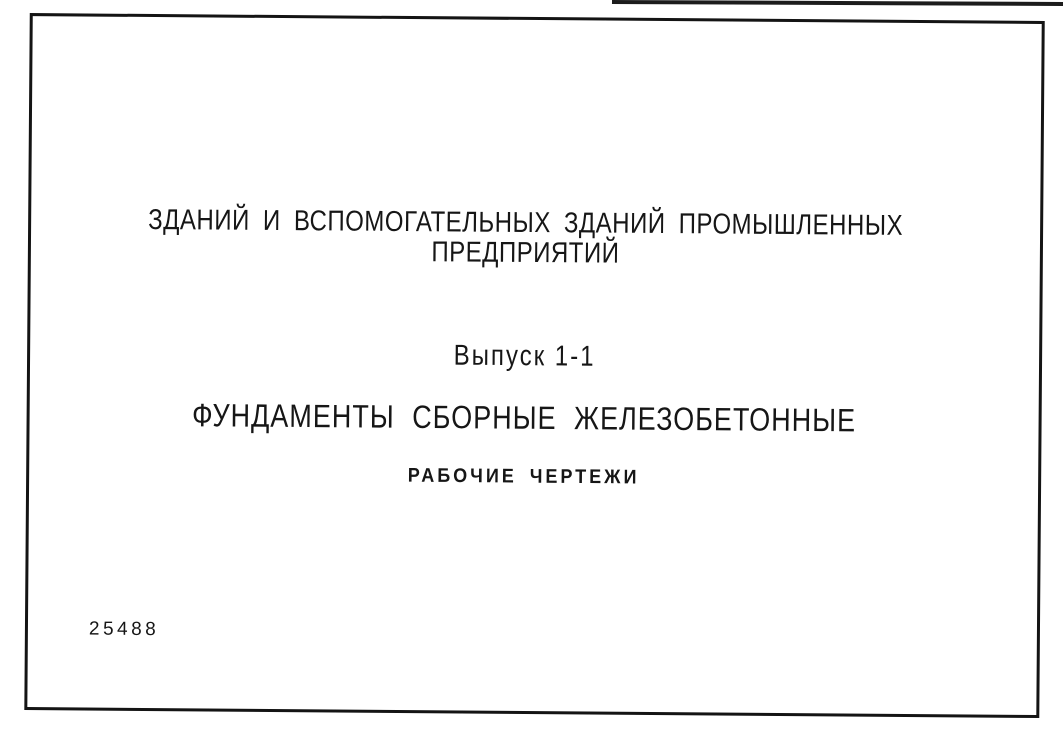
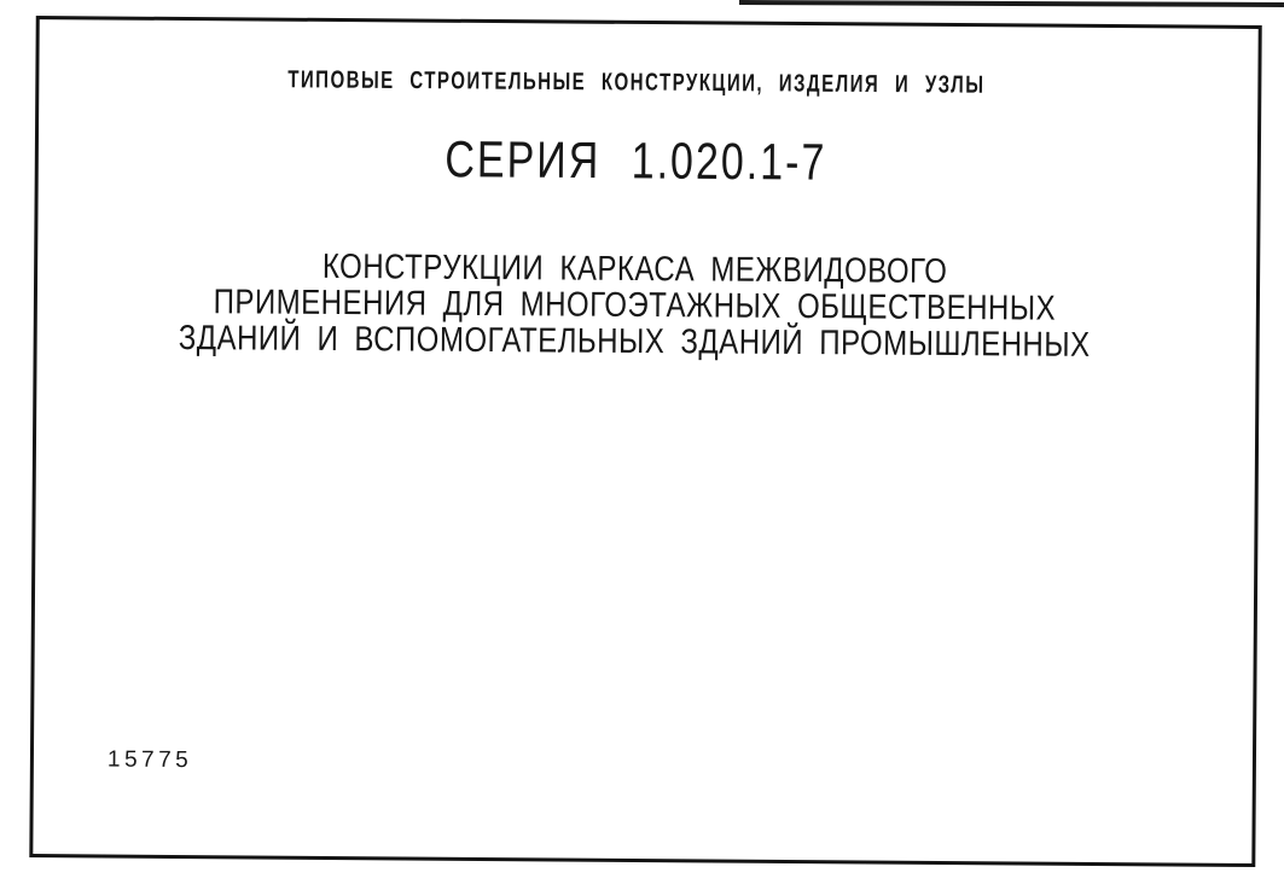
+ ТИПОВЫЕ СТРОИТЕЛЬНЫЕ КОНСТРУКЦИИ, ИЗДЕЛИЯ И УЗЛЫ
+ СЕРИЯ 1.020.1-7
+ КОНСТРУКЦИИ КАРКАСА МЕЖВИДОВОГО
+ ПРИМЕНЕНИЯ ДЛЯ МНОГОЭТАЖНЫХ ОБЩЕСТВЕННЫХ
  ЗДАНИЙ И ВСПОМОГАТЕЛЬНЫХ ЗДАНИЙ ПРОМЫШЛЕННЫХ
- ПРЕДПРИЯТИЙ
- Выпуск 1-1
- ФУНДАМЕНТЫ СБОРНЫЕ ЖЕЛЕЗОБЕТОННЫЕ
- РАБОЧИЕ ЧЕРТЕЖИ
- 25488
+ 15775
